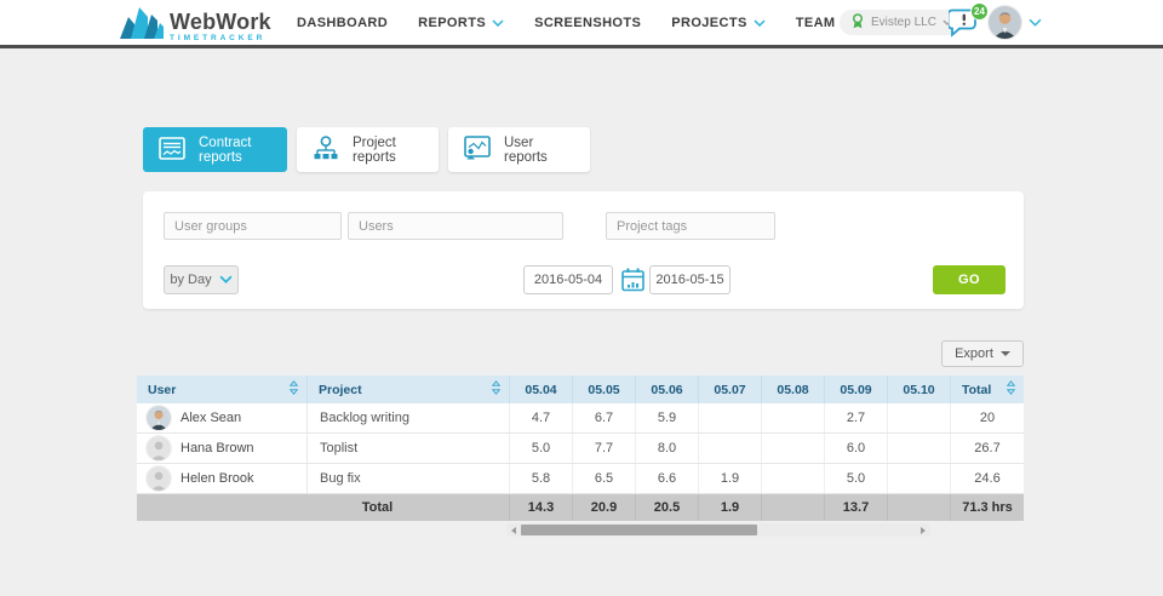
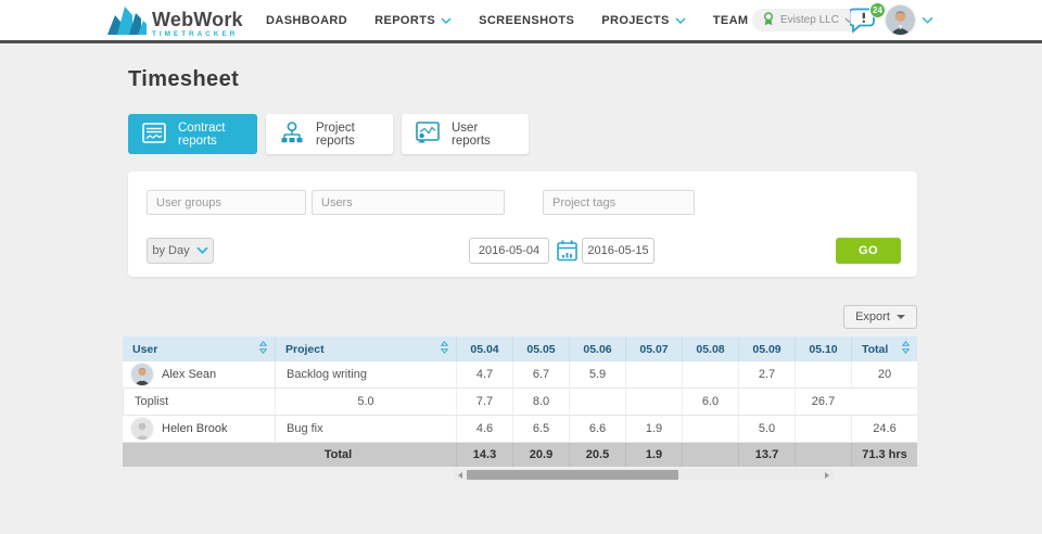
  WebWork
  DASHBOARD
  REPORTS
  SCREENSHOTS
  PROJECTS
  TEAM
  Evistep LLC
  24
+ Timesheet
  Contract reports
  Project reports
  User reports
  User groups
  Users
  Project tags
  by Day
  2016-05-04
  2016-05-15
  GO
  Export
  User
  Project
  05.04
  05.05
  05.06
  05.07
  05.08
  05.09
  05.10
  Total
  Alex Sean
  Backlog writing
  4.7
  6.7
  5.9
  2.7
  20
- Hana Brown
  Toplist
  5.0
  7.7
  8.0
  6.0
  26.7
  Helen Brook
  Bug fix
- 5.8
+ 4.6
  6.5
  6.6
  1.9
  5.0
  24.6
  Total
  14.3
  20.9
  20.5
  1.9
  13.7
  71.3 hrs
